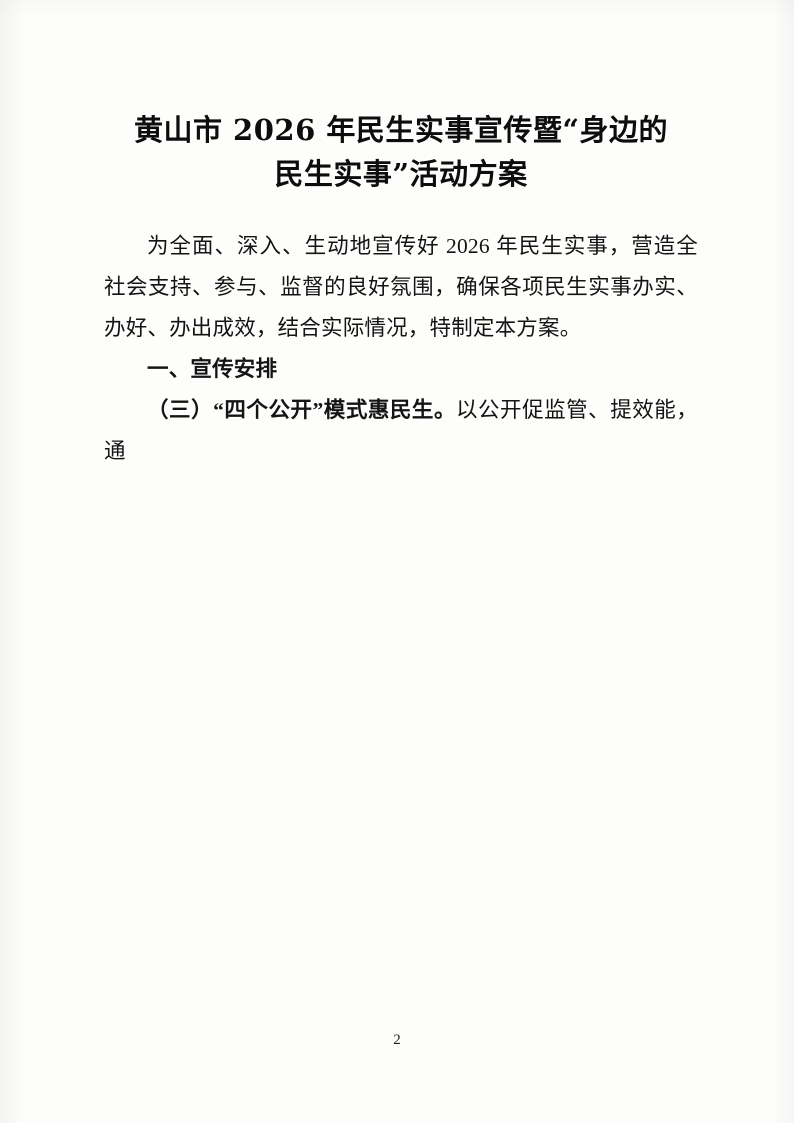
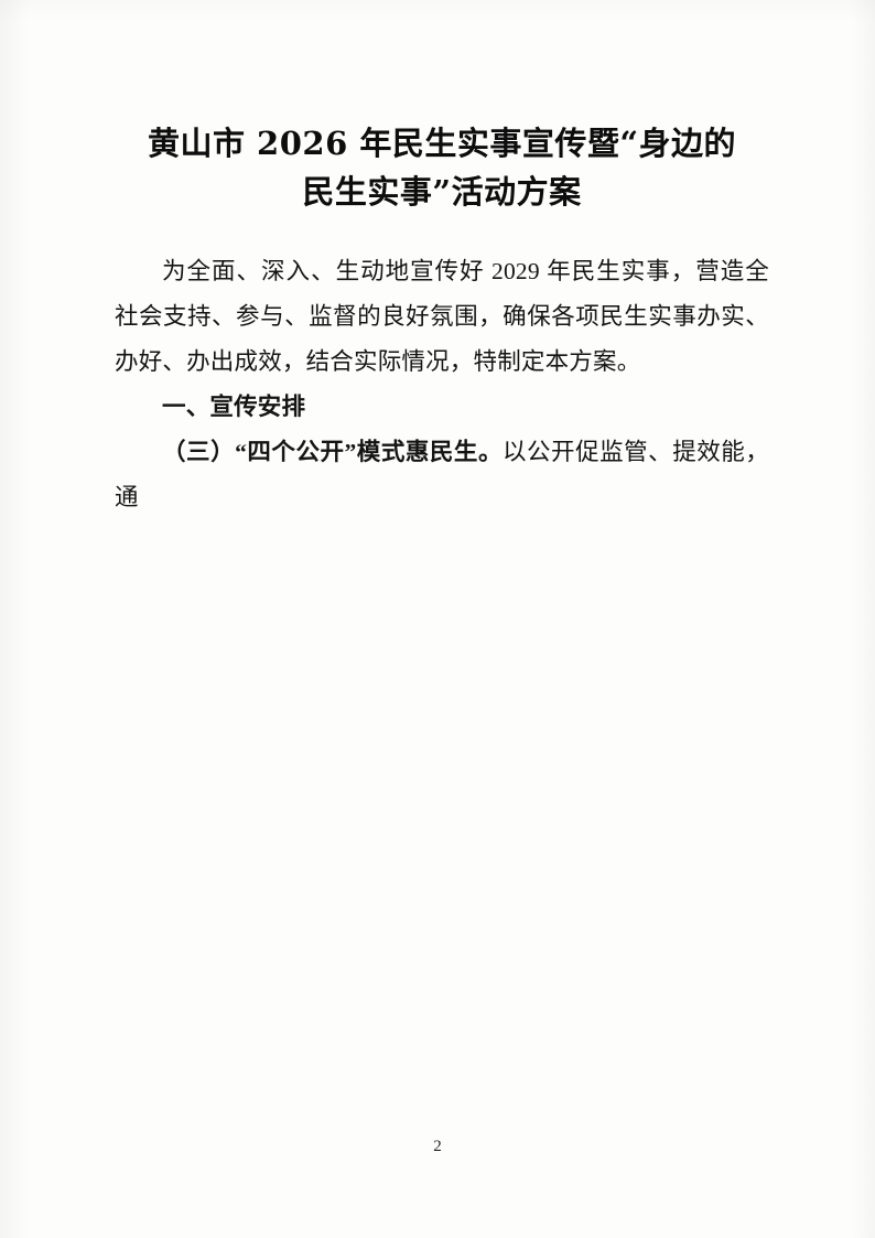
  黄山市 2026 年民生实事宣传暨“身边的
  民生实事”活动方案
- 为全面、深入、生动地宣传好 2026 年民生实事，营造全社会支持、参与、监督的良好氛围，确保各项民生实事办实、办好、办出成效，结合实际情况，特制定本方案。
+ 为全面、深入、生动地宣传好 2029 年民生实事，营造全社会支持、参与、监督的良好氛围，确保各项民生实事办实、办好、办出成效，结合实际情况，特制定本方案。
  一、宣传安排
  （三）“四个公开”模式惠民生。以公开促监管、提效能，通
  2
